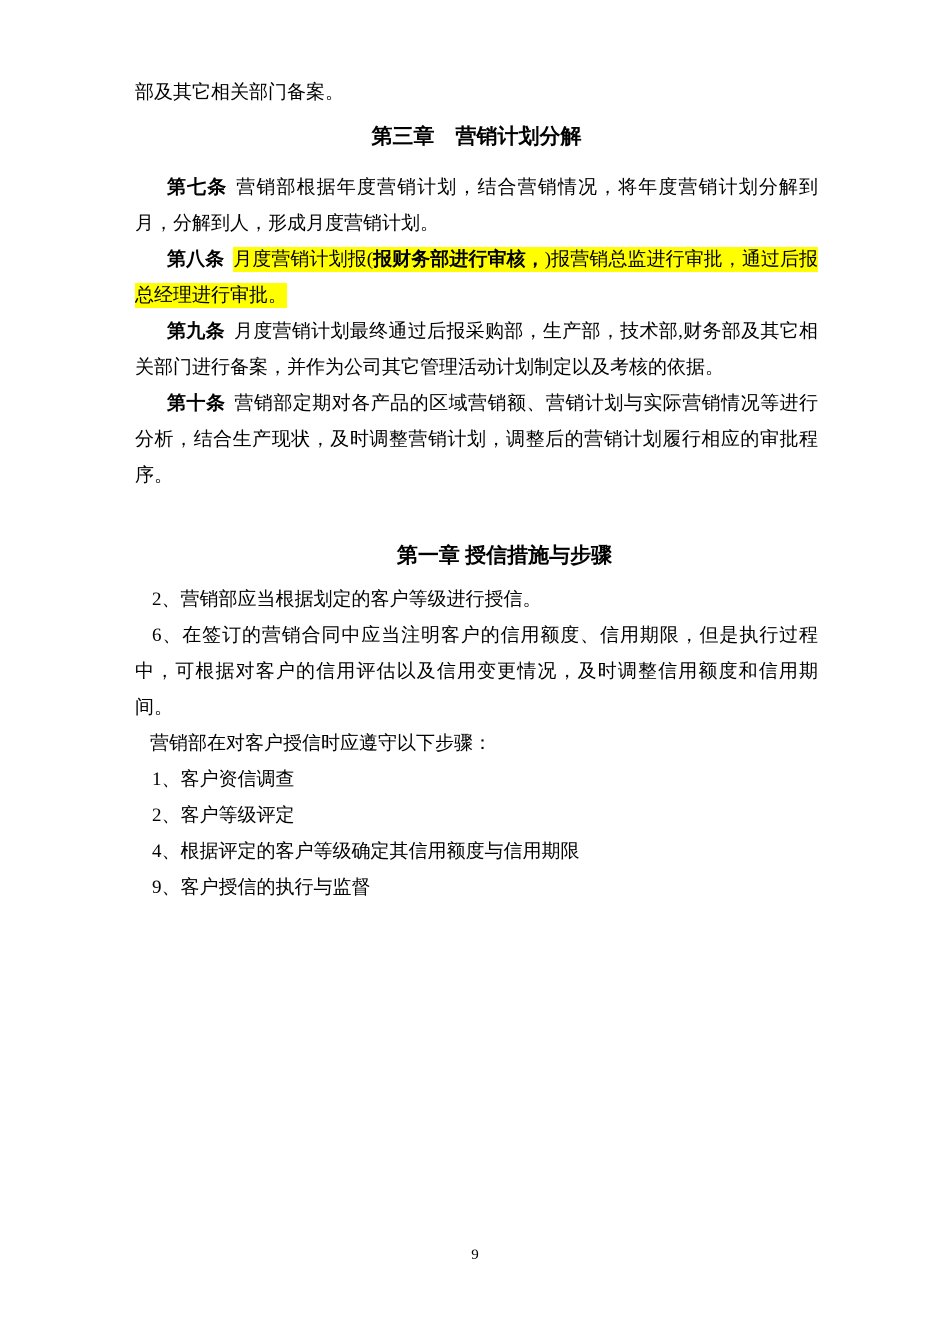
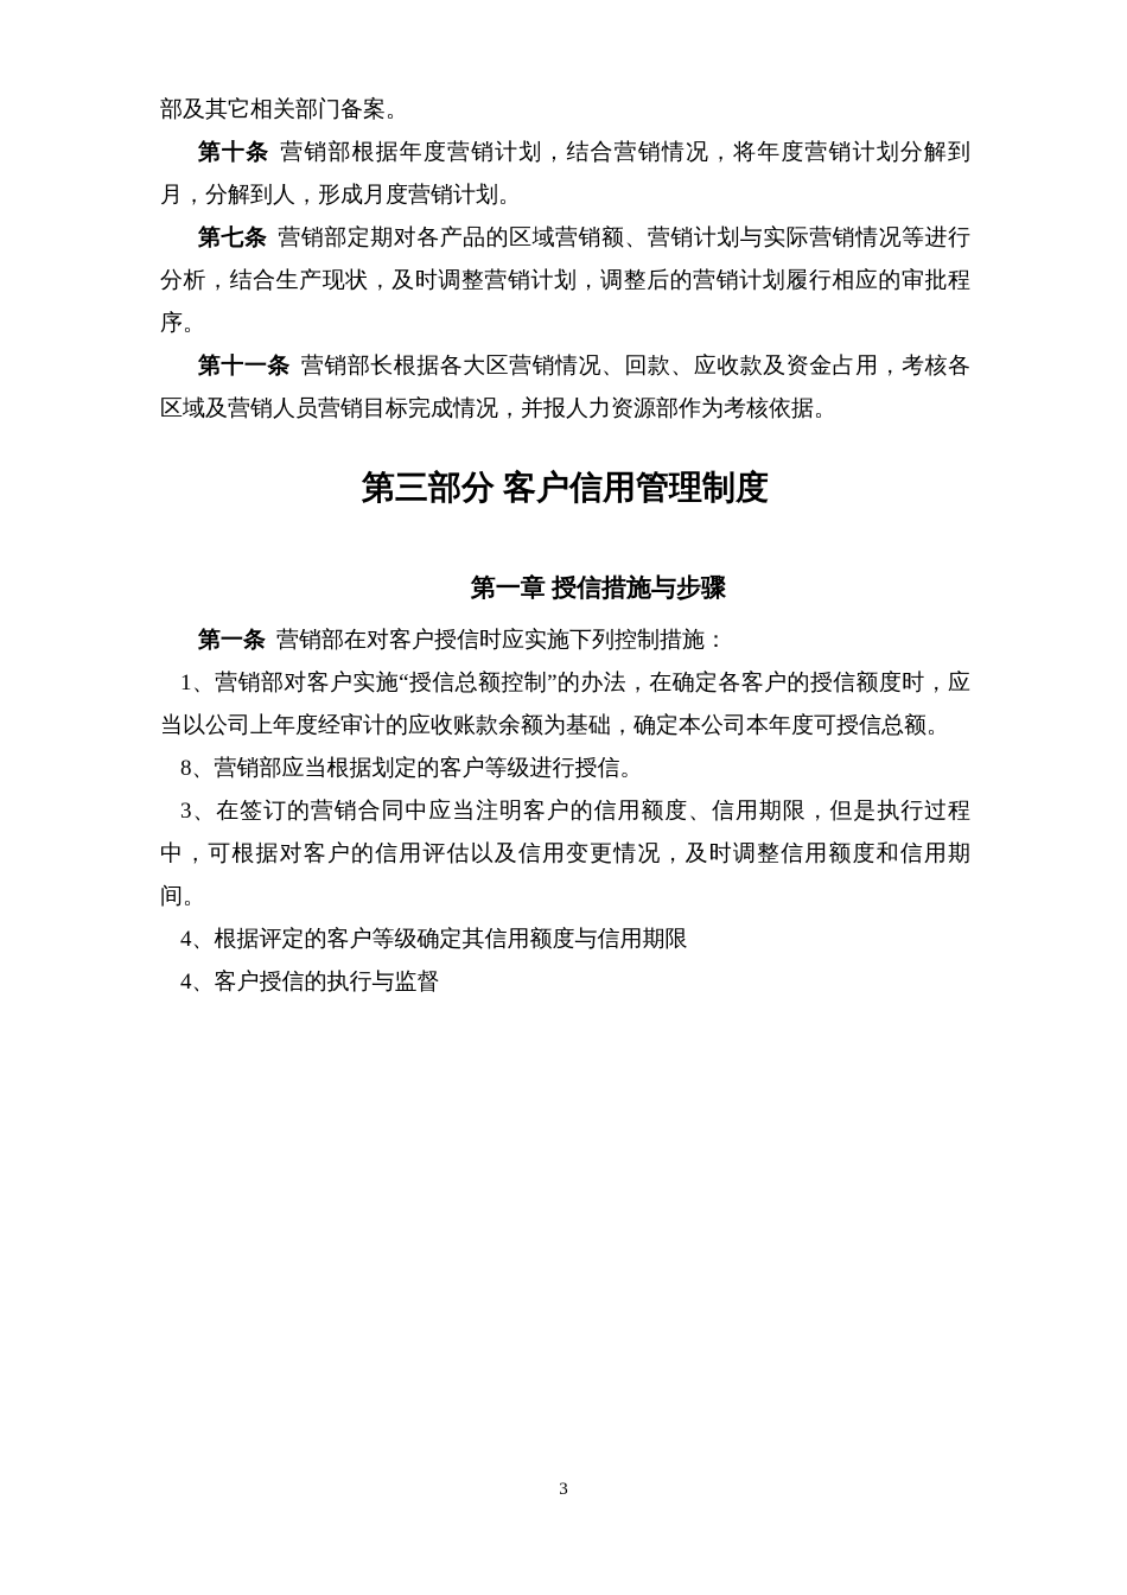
  部及其它相关部门备案。
- 第三章 营销计划分解
- 第七条 营销部根据年度营销计划，结合营销情况，将年度营销计划分解到月，分解到人，形成月度营销计划。
+ 第十条 营销部根据年度营销计划，结合营销情况，将年度营销计划分解到月，分解到人，形成月度营销计划。
- 第八条 月度营销计划报(报财务部进行审核，)报营销总监进行审批，通过后报总经理进行审批。
- 第九条 月度营销计划最终通过后报采购部，生产部，技术部,财务部及其它相关部门进行备案，并作为公司其它管理活动计划制定以及考核的依据。
- 第十条 营销部定期对各产品的区域营销额、营销计划与实际营销情况等进行分析，结合生产现状，及时调整营销计划，调整后的营销计划履行相应的审批程序。
+ 第七条 营销部定期对各产品的区域营销额、营销计划与实际营销情况等进行分析，结合生产现状，及时调整营销计划，调整后的营销计划履行相应的审批程序。
+ 第十一条 营销部长根据各大区营销情况、回款、应收款及资金占用，考核各区域及营销人员营销目标完成情况，并报人力资源部作为考核依据。
+ 第三部分 客户信用管理制度
  第一章 授信措施与步骤
+ 第一条 营销部在对客户授信时应实施下列控制措施：
+ 1、营销部对客户实施“授信总额控制”的办法，在确定各客户的授信额度时，应当以公司上年度经审计的应收账款余额为基础，确定本公司本年度可授信总额。
- 2、营销部应当根据划定的客户等级进行授信。
+ 8、营销部应当根据划定的客户等级进行授信。
- 6、在签订的营销合同中应当注明客户的信用额度、信用期限，但是执行过程中，可根据对客户的信用评估以及信用变更情况，及时调整信用额度和信用期间。
+ 3、在签订的营销合同中应当注明客户的信用额度、信用期限，但是执行过程中，可根据对客户的信用评估以及信用变更情况，及时调整信用额度和信用期间。
- 营销部在对客户授信时应遵守以下步骤：
- 1、客户资信调查
- 2、客户等级评定
  4、根据评定的客户等级确定其信用额度与信用期限
- 9、客户授信的执行与监督
+ 4、客户授信的执行与监督
- 9
+ 3
